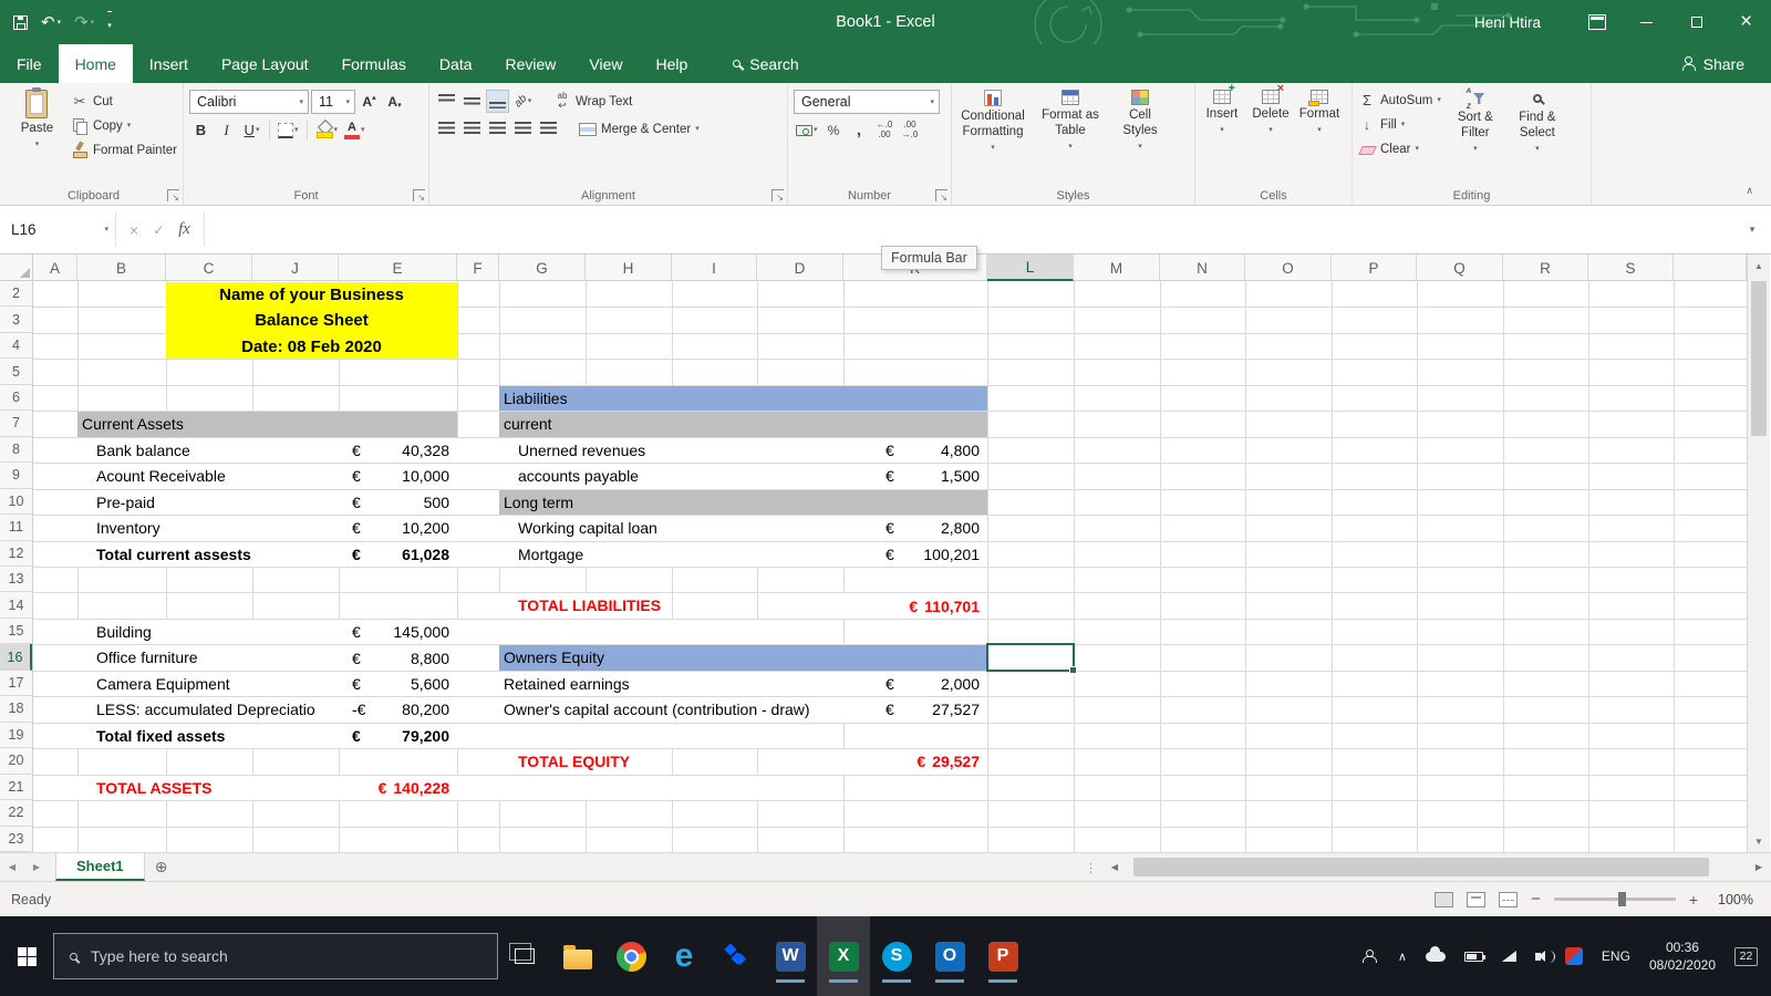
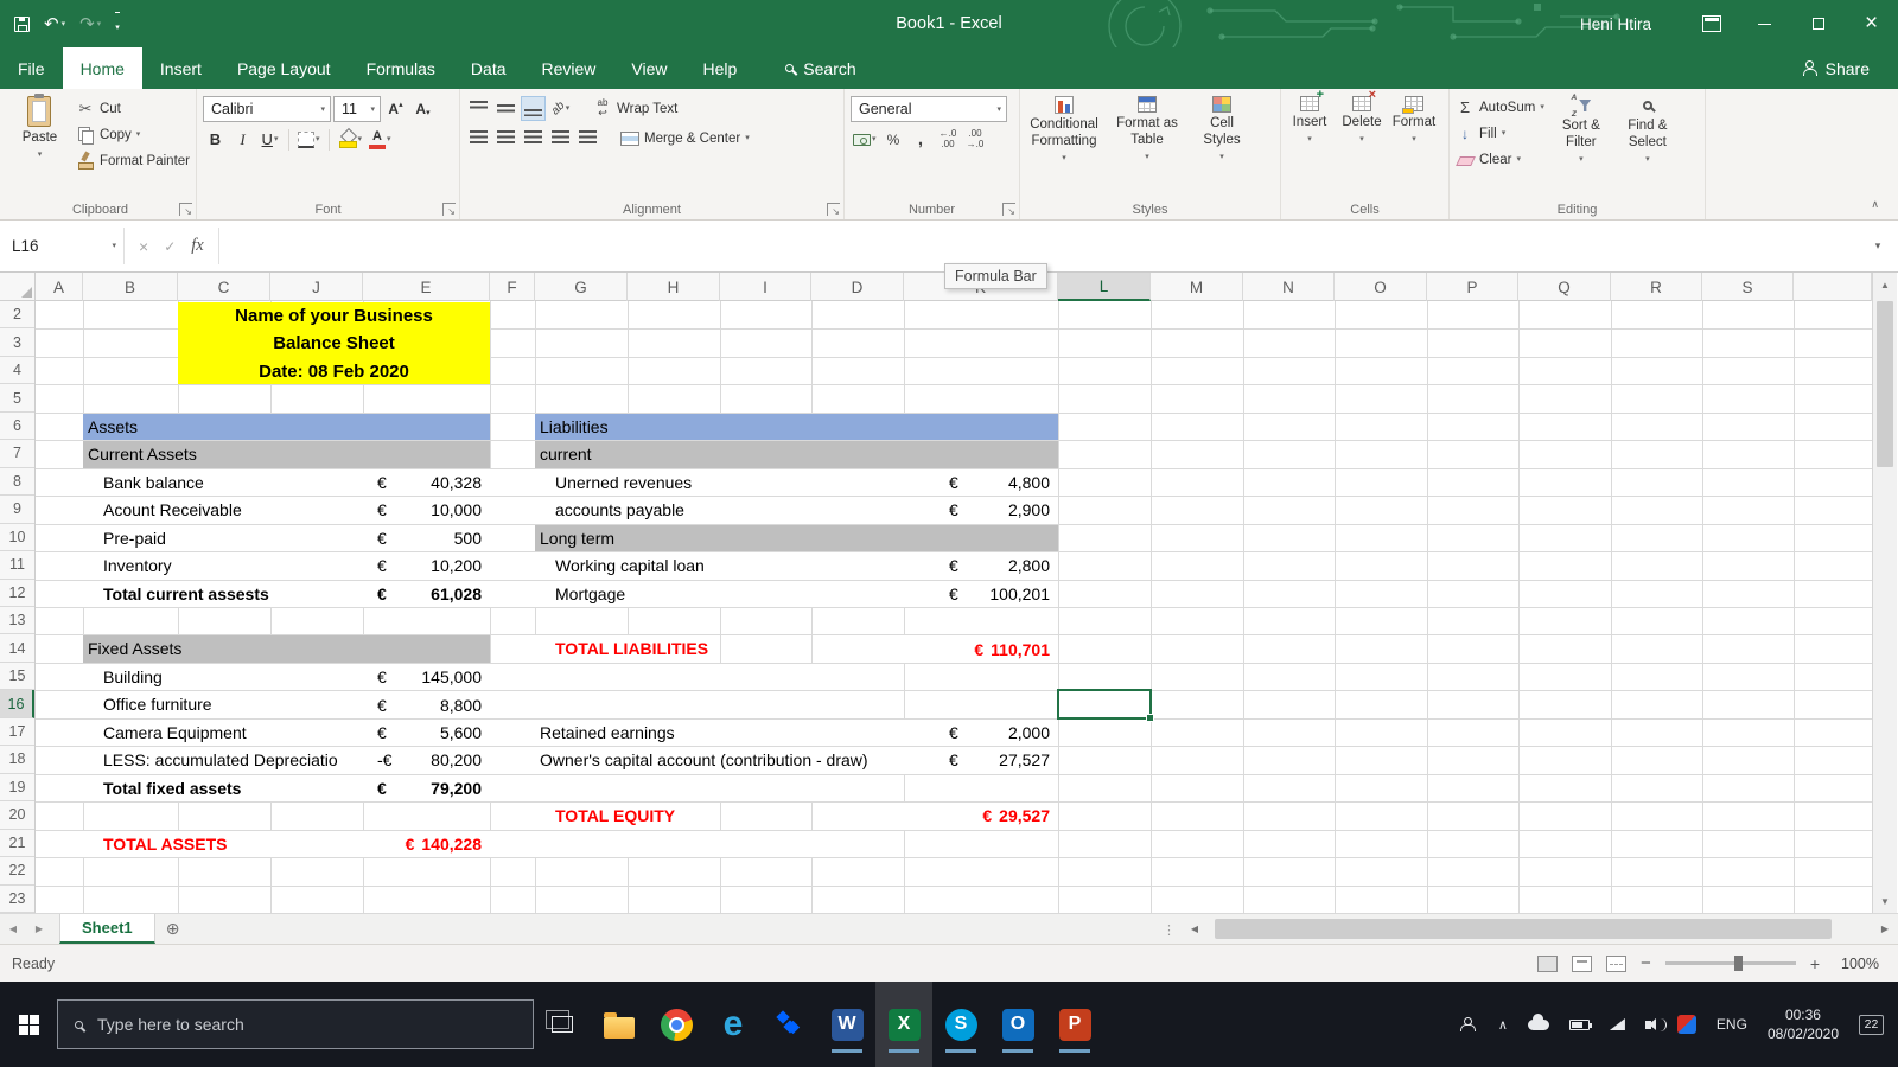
  Book1 - Excel
  Heni Htira
  File
  Home
  Insert
  Page Layout
  Formulas
  Data
  Review
  View
  Help
  Search
  Share
  Paste
  Cut
  Copy
  Format Painter
  Clipboard
  Calibri
  11
  Font
  Wrap Text
  Merge & Center
  Alignment
  General
  Number
  Conditional Formatting
  Format as Table
  Cell Styles
  Styles
  Insert
  Delete
  Format
  Cells
  AutoSum
  Fill
  Clear
  Sort & Filter
  Find & Select
  Editing
  L16
  fx
  A
  B
  C
  J
  E
  F
  G
  H
  I
  D
  L
  M
  N
  O
  P
  Q
  R
  S
  2
  3
  4
  5
  6
  7
  8
  9
  10
  11
  12
  13
  14
  15
  16
  17
  18
  19
  20
  21
  22
  23
  Name of your Business
  Balance Sheet
  Date: 08 Feb 2020
+ Assets
  Current Assets
  Bank balance
  €
  40,328
  Acount Receivable
  €
  10,000
  Pre-paid
  €
  500
  Inventory
  €
  10,200
  Total current assests
  €
  61,028
+ Fixed Assets
  Building
  €
  145,000
  Office furniture
  €
  8,800
  Camera Equipment
  €
  5,600
  LESS: accumulated Depreciatio
  -€
  80,200
  Total fixed assets
  €
  79,200
  TOTAL ASSETS
  €
  140,228
  Liabilities
  current
  Unerned revenues
  €
  4,800
  accounts payable
  €
- 1,500
+ 2,900
  Long term
  Working capital loan
  €
  2,800
  Mortgage
  €
  100,201
  TOTAL LIABILITIES
  €
  110,701
- Owners Equity
  Retained earnings
  €
  2,000
  Owner's capital account (contribution - draw)
  €
  27,527
  TOTAL EQUITY
  €
  29,527
  Formula Bar
  Sheet1
  Ready
  100%
  Type here to search
  ENG
  00:36
  08/02/2020
  22
